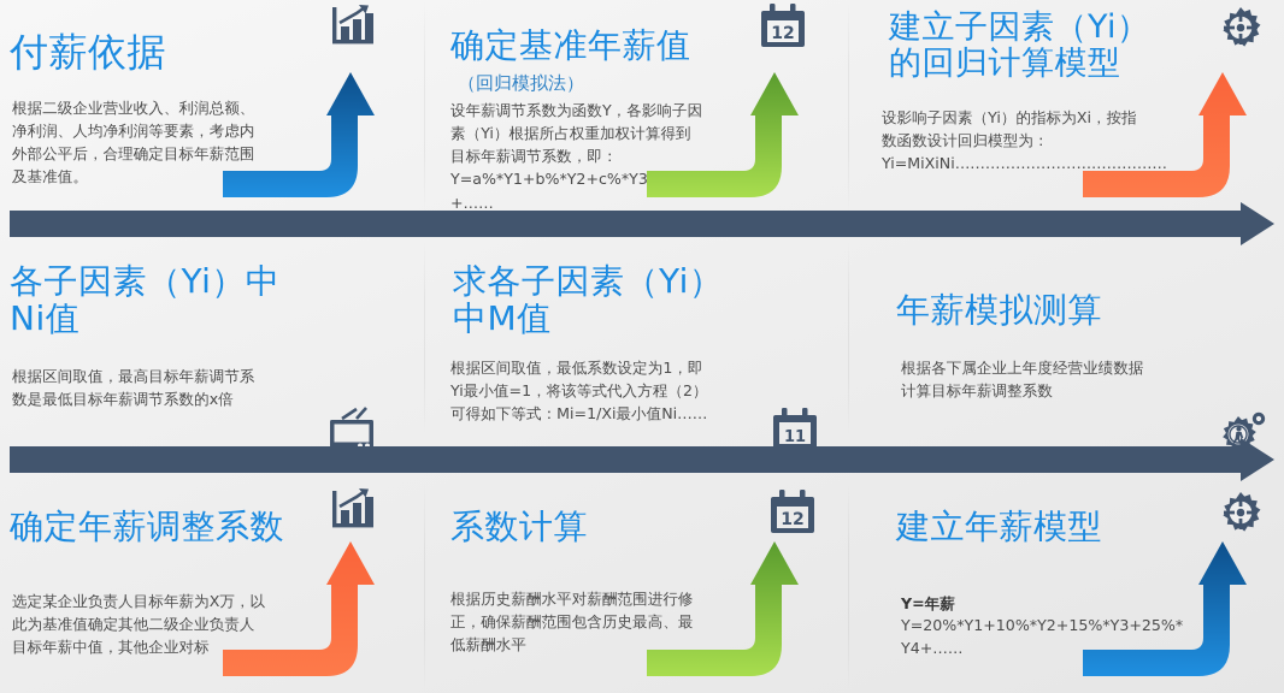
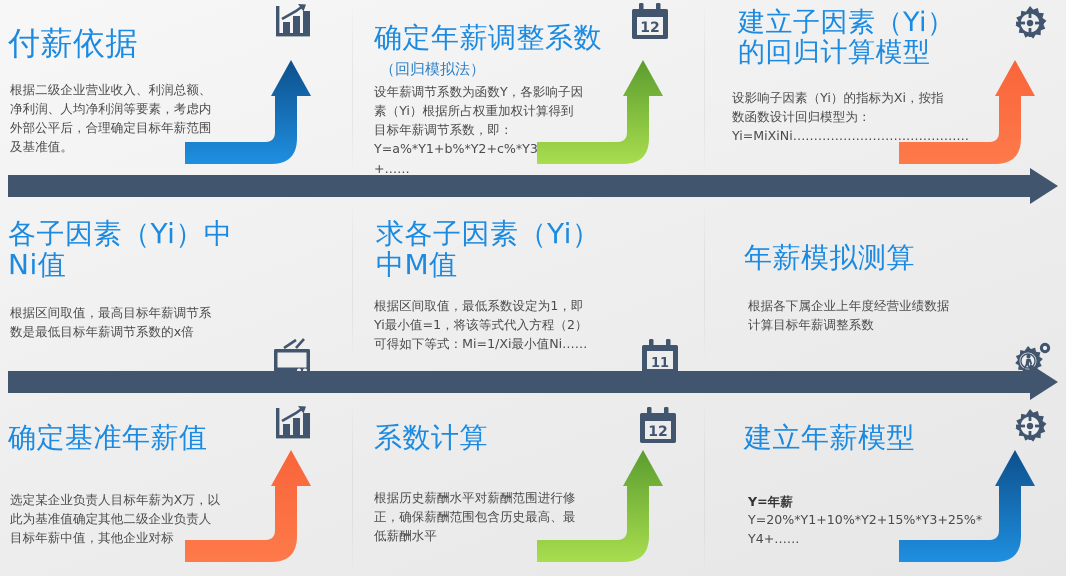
  付薪依据
  根据二级企业营业收入、利润总额、
  净利润、人均净利润等要素，考虑内
  外部公平后，合理确定目标年薪范围
  及基准值。
- 确定基准年薪值
+ 确定年薪调整系数
  （回归模拟法）
  设年薪调节系数为函数Y，各影响子因
  素（Yi）根据所占权重加权计算得到
  目标年薪调节系数，即：
  Y=a%*Y1+b%*Y2+c%*Y3
  +……
  12
  建立子因素（Yi）
  的回归计算模型
  设影响子因素（Yi）的指标为Xi，按指
  数函数设计回归模型为：
  Yi=MiXiNi……………………………………
  各子因素（Yi）中
  Ni值
  根据区间取值，最高目标年薪调节系
  数是最低目标年薪调节系数的x倍
  求各子因素（Yi）
  中M值
  根据区间取值，最低系数设定为1，即
  Yi最小值=1，将该等式代入方程（2）
  可得如下等式：Mi=1/Xi最小值Ni……
  11
  年薪模拟测算
  根据各下属企业上年度经营业绩数据
  计算目标年薪调整系数
- 确定年薪调整系数
+ 确定基准年薪值
  选定某企业负责人目标年薪为X万，以
  此为基准值确定其他二级企业负责人
  目标年薪中值，其他企业对标
  系数计算
  根据历史薪酬水平对薪酬范围进行修
  正，确保薪酬范围包含历史最高、最
  低薪酬水平
  12
  建立年薪模型
  Y=年薪
  Y=20%*Y1+10%*Y2+15%*Y3+25%*
  Y4+……
